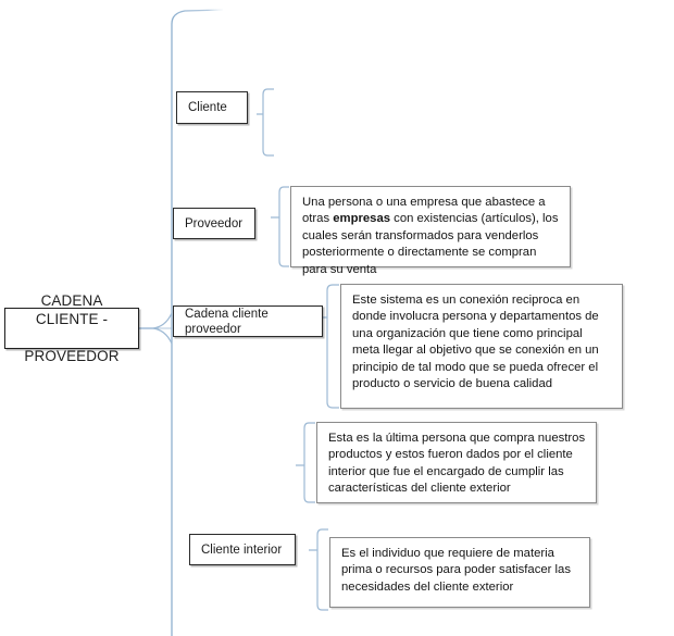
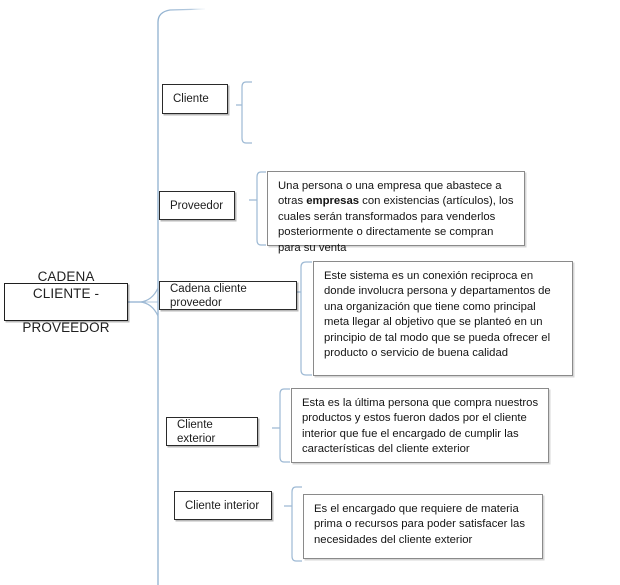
  CADENA CLIENTE -
  PROVEEDOR
  Cliente
  Proveedor
  Una persona o una empresa que abastece a otras empresas con existencias (artículos), los cuales serán transformados para venderlos posteriormente o directamente se compran para su venta
  Cadena cliente proveedor
- Este sistema es un conexión reciproca en donde involucra persona y departamentos de una organización que tiene como principal meta llegar al objetivo que se conexión en un principio de tal modo que se pueda ofrecer el producto o servicio de buena calidad
+ Este sistema es un conexión reciproca en donde involucra persona y departamentos de una organización que tiene como principal meta llegar al objetivo que se planteó en un principio de tal modo que se pueda ofrecer el producto o servicio de buena calidad
+ Cliente exterior
  Esta es la última persona que compra nuestros productos y estos fueron dados por el cliente interior que fue el encargado de cumplir las características del cliente exterior
  Cliente interior
- Es el individuo que requiere de materia prima o recursos para poder satisfacer las necesidades del cliente exterior
+ Es el encargado que requiere de materia prima o recursos para poder satisfacer las necesidades del cliente exterior
